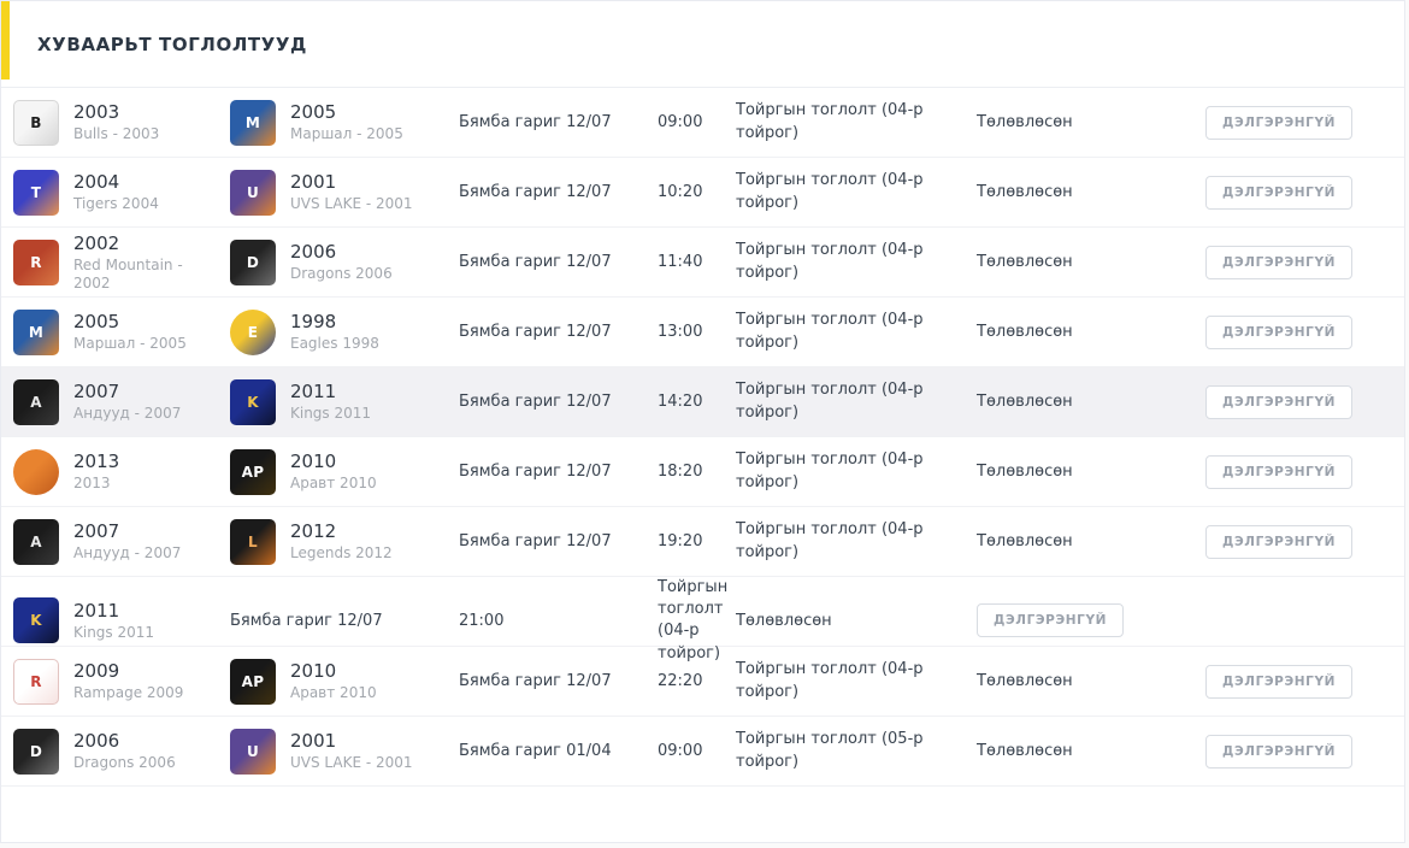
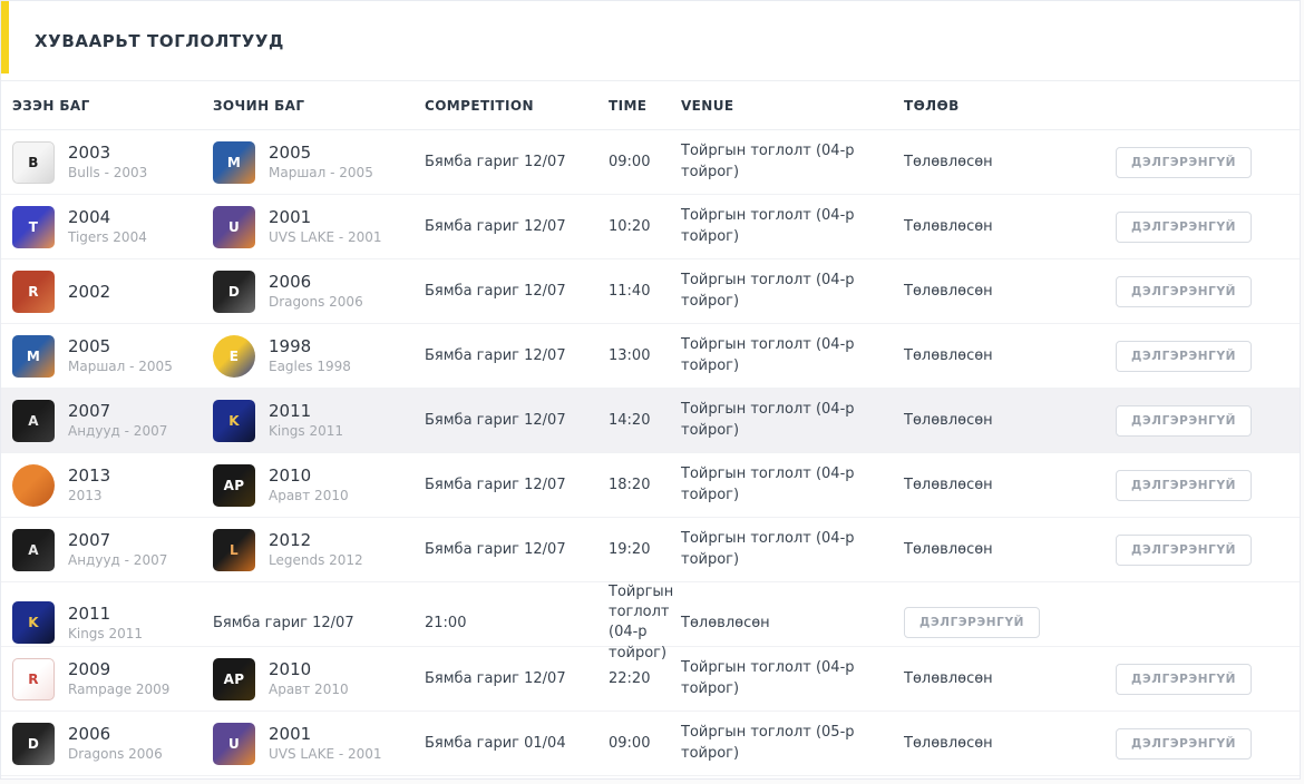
  ХУВААРЬТ ТОГЛОЛТУУД
+ ЭЗЭН БАГ
+ ЗОЧИН БАГ
+ COMPETITION
+ TIME
+ VENUE
+ ТӨЛӨВ
  B
  2003
  Bulls - 2003
  М
  2005
  Маршал - 2005
  Бямба гариг 12/07
  09:00
  Тойргын тоглолт (04-р тойрог)
  Төлөвлөсөн
  ДЭЛГЭРЭНГҮЙ
  T
  2004
  Tigers 2004
  U
  2001
  UVS LAKE - 2001
  Бямба гариг 12/07
  10:20
  Тойргын тоглолт (04-р тойрог)
  Төлөвлөсөн
  ДЭЛГЭРЭНГҮЙ
  R
  2002
- Red Mountain - 2002
  D
  2006
  Dragons 2006
  Бямба гариг 12/07
  11:40
  Тойргын тоглолт (04-р тойрог)
  Төлөвлөсөн
  ДЭЛГЭРЭНГҮЙ
  М
  2005
  Маршал - 2005
  E
  1998
  Eagles 1998
  Бямба гариг 12/07
  13:00
  Тойргын тоглолт (04-р тойрог)
  Төлөвлөсөн
  ДЭЛГЭРЭНГҮЙ
  A
  2007
  Андууд - 2007
  K
  2011
  Kings 2011
  Бямба гариг 12/07
  14:20
  Тойргын тоглолт (04-р тойрог)
  Төлөвлөсөн
  ДЭЛГЭРЭНГҮЙ
  2013
  2013
  АР
  2010
  Аравт 2010
  Бямба гариг 12/07
  18:20
  Тойргын тоглолт (04-р тойрог)
  Төлөвлөсөн
  ДЭЛГЭРЭНГҮЙ
  A
  2007
  Андууд - 2007
  L
  2012
  Legends 2012
  Бямба гариг 12/07
  19:20
  Тойргын тоглолт (04-р тойрог)
  Төлөвлөсөн
  ДЭЛГЭРЭНГҮЙ
  K
  2011
  Kings 2011
  Бямба гариг 12/07
  21:00
  Тойргын тоглолт (04-р тойрог)
  Төлөвлөсөн
  ДЭЛГЭРЭНГҮЙ
  R
  2009
  Rampage 2009
  АР
  2010
  Аравт 2010
  Бямба гариг 12/07
  22:20
  Тойргын тоглолт (04-р тойрог)
  Төлөвлөсөн
  ДЭЛГЭРЭНГҮЙ
  D
  2006
  Dragons 2006
  U
  2001
  UVS LAKE - 2001
  Бямба гариг 01/04
  09:00
  Тойргын тоглолт (05-р тойрог)
  Төлөвлөсөн
  ДЭЛГЭРЭНГҮЙ
